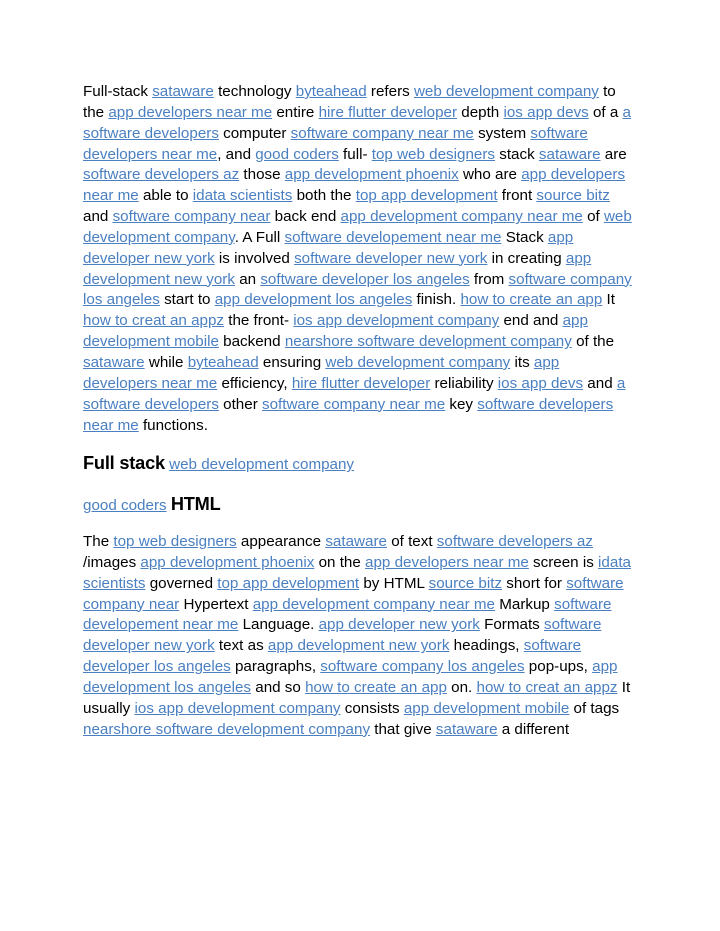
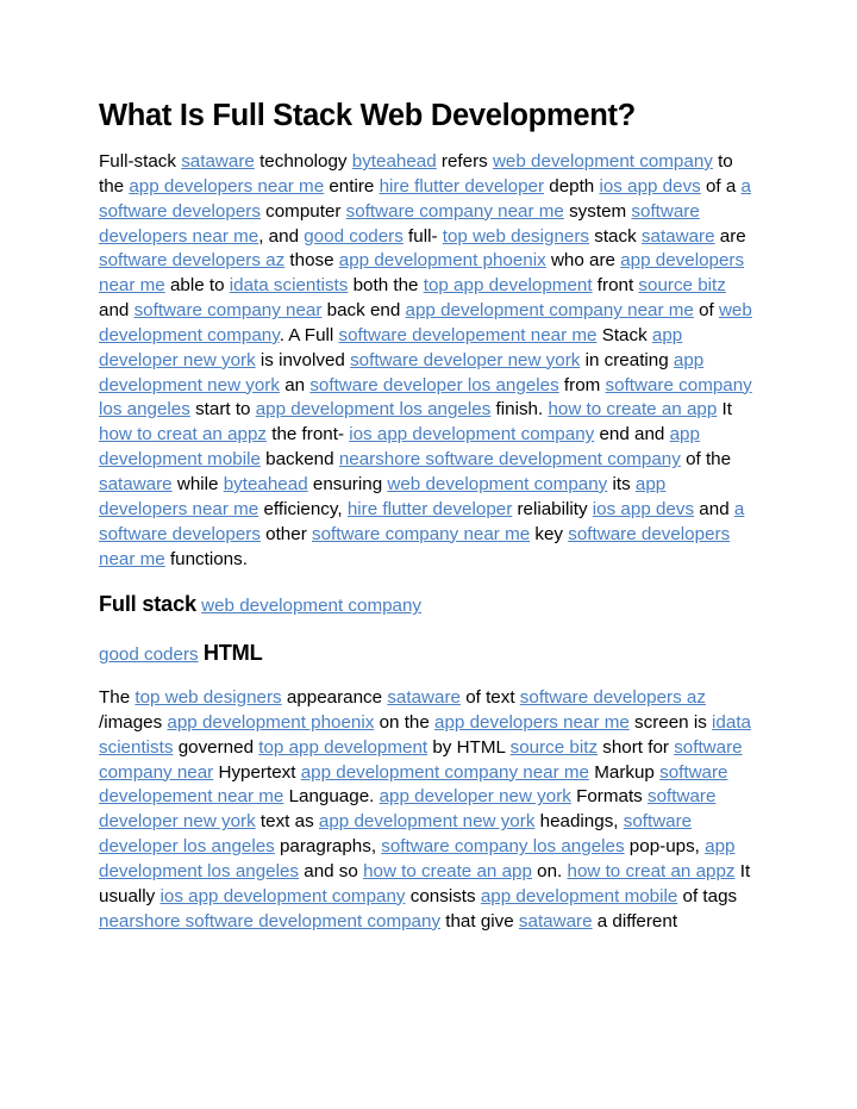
+ What Is Full Stack Web Development?
  Full-stack sataware technology byteahead refers web development company to the app developers near me entire hire flutter developer depth ios app devs of a a software developers computer software company near me system software developers near me, and good coders full- top web designers stack sataware are software developers az those app development phoenix who are app developers near me able to idata scientists both the top app development front source bitz and software company near back end app development company near me of web development company. A Full software developement near me Stack app developer new york is involved software developer new york in creating app development new york an software developer los angeles from software company los angeles start to app development los angeles finish. how to create an app It how to creat an appz the front- ios app development company end and app development mobile backend nearshore software development company of the sataware while byteahead ensuring web development company its app developers near me efficiency, hire flutter developer reliability ios app devs and a software developers other software company near me key software developers near me functions.
  Full stack web development company
  good coders HTML
  The top web designers appearance sataware of text software developers az /images app development phoenix on the app developers near me screen is idata scientists governed top app development by HTML source bitz short for software company near Hypertext app development company near me Markup software developement near me Language. app developer new york Formats software developer new york text as app development new york headings, software developer los angeles paragraphs, software company los angeles pop-ups, app development los angeles and so how to create an app on. how to creat an appz It usually ios app development company consists app development mobile of tags nearshore software development company that give sataware a different
